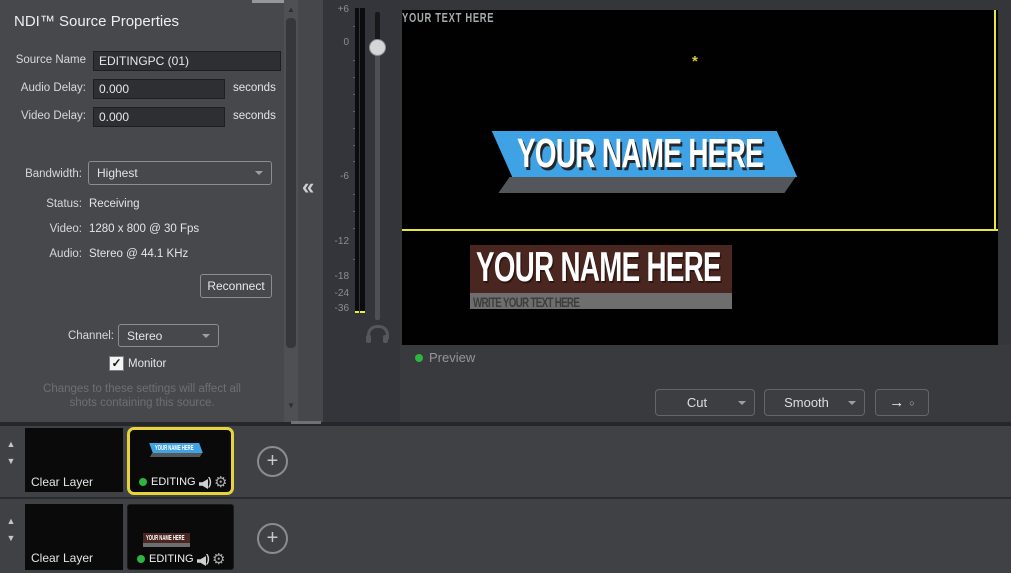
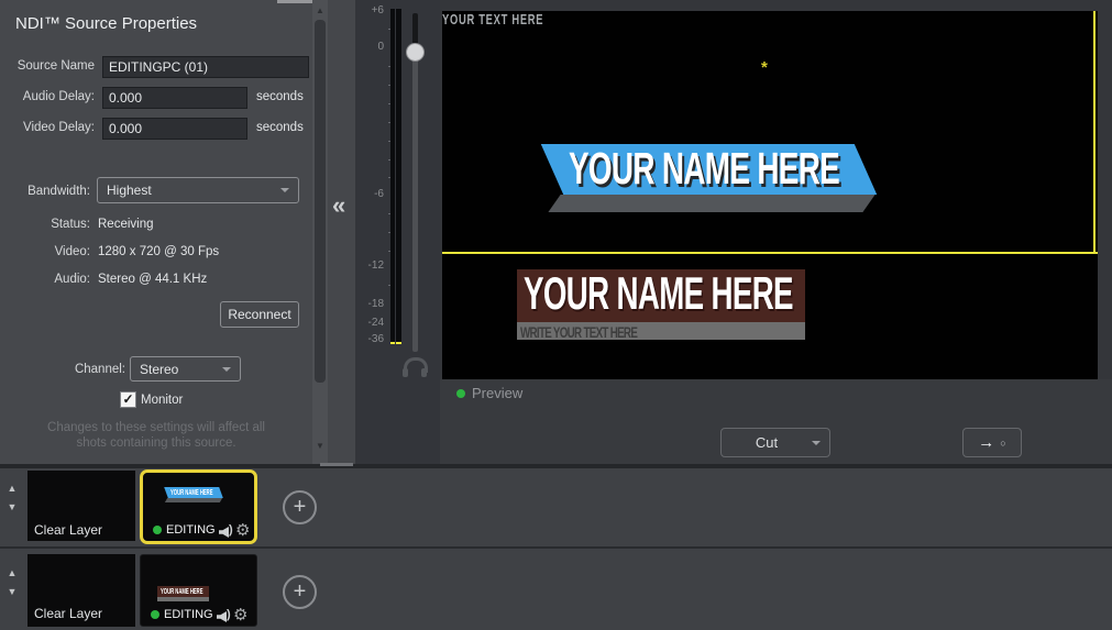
  NDI™ Source Properties
  Source Name
  EDITINGPC (01)
  Audio Delay:
  0.000
  seconds
  Video Delay:
  0.000
  seconds
  Bandwidth:
  Highest
  Status:
  Receiving
  Video:
- 1280 x 800 @ 30 Fps
+ 1280 x 720 @ 30 Fps
  Audio:
  Stereo @ 44.1 KHz
  Reconnect
  Channel:
  Stereo
  ✓
  Monitor
  Changes to these settings will affect all
  shots containing this source.
  ▲
  ▼
  «
  +6
  0
  -6
  -12
  -18
  -24
  -36
  *
  YOUR NAME HERE
  YOUR TEXT HERE
  YOUR NAME HERE
  WRITE YOUR TEXT HERE
  Preview
  Cut
- Smooth
  →
  ○
  ▲
  ▼
  Clear Layer
  EDITING
  )
  ⚙
  +
  ▲
  ▼
  Clear Layer
  EDITING
  )
  ⚙
  +
